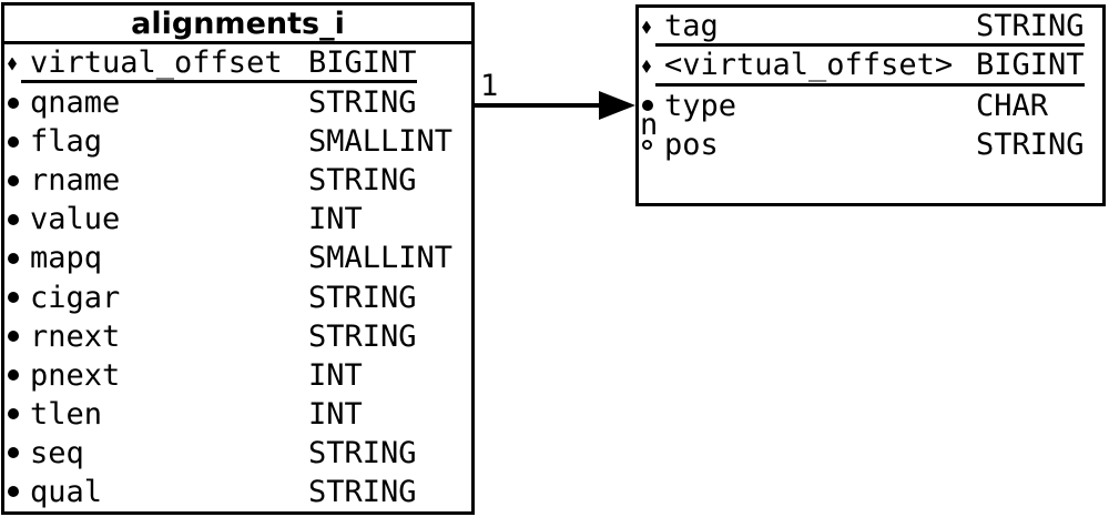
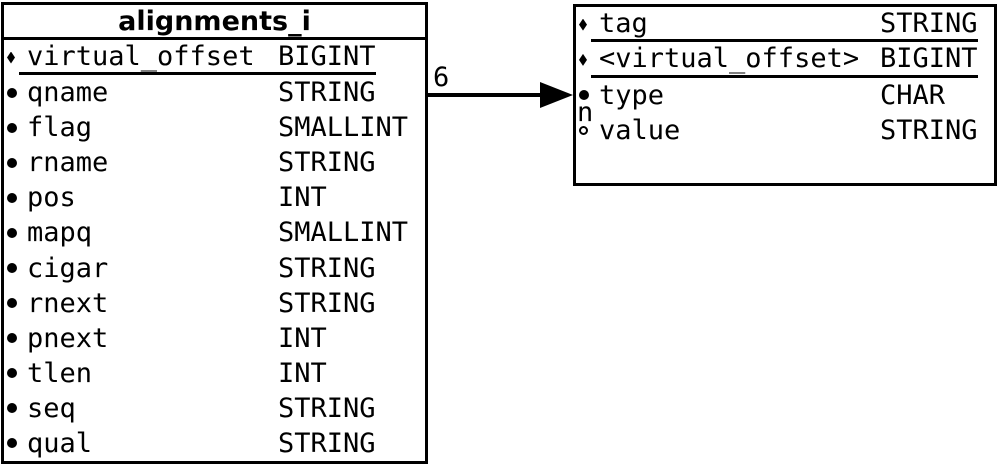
  alignments_i
  virtual_offset
  BIGINT
  qname
  STRING
  flag
  SMALLINT
  rname
  STRING
- value
+ pos
  INT
  mapq
  SMALLINT
  cigar
  STRING
  rnext
  STRING
  pnext
  INT
  tlen
  INT
  seq
  STRING
  qual
  STRING
  tag
  STRING
  <virtual_offset>
  BIGINT
  type
  CHAR
- pos
+ value
  STRING
- 1
+ 6
  n
